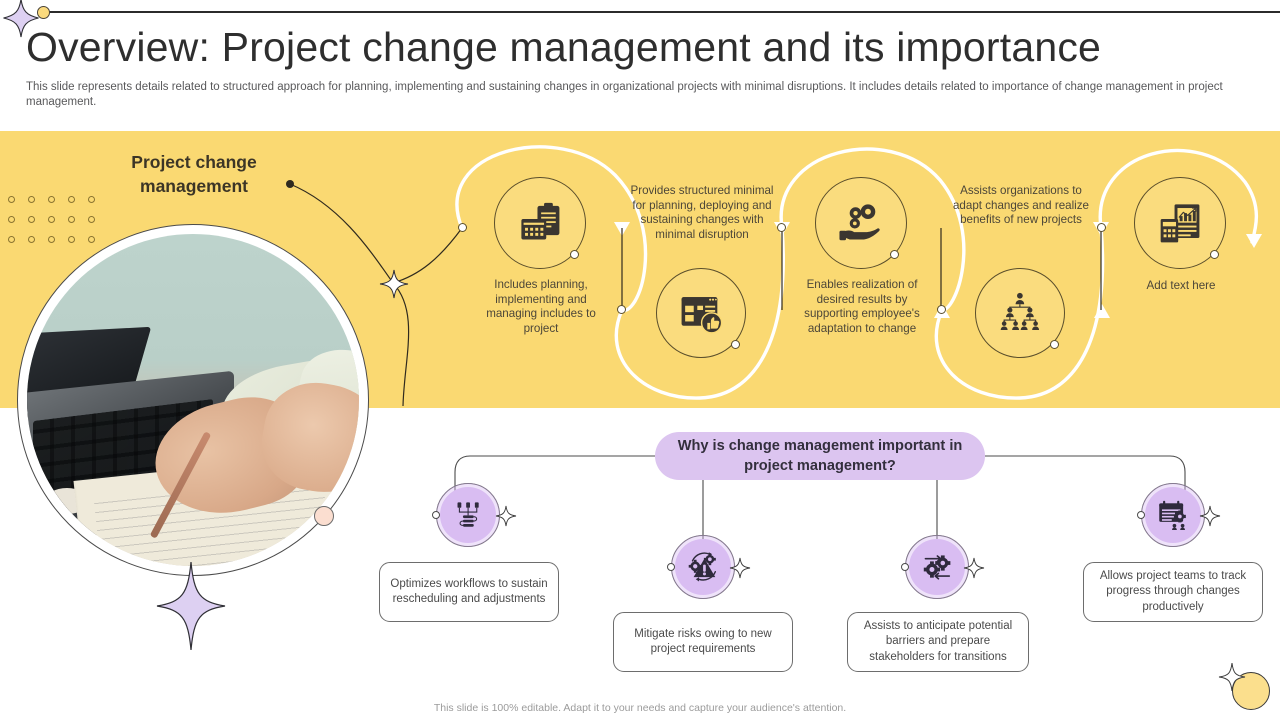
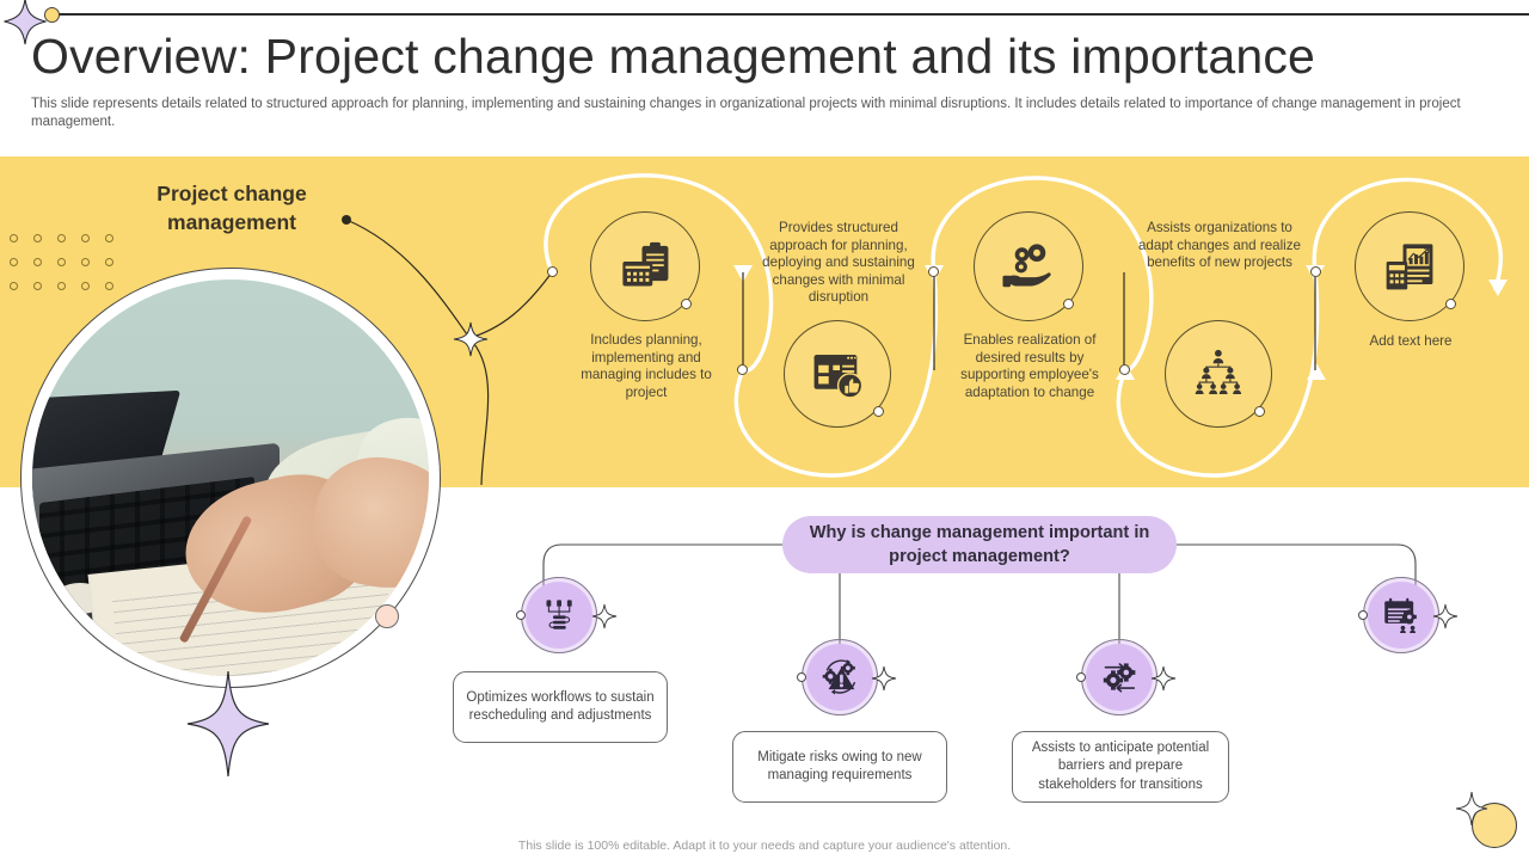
  Overview: Project change management and its importance
  This slide represents details related to structured approach for planning, implementing and sustaining changes in organizational projects with minimal disruptions. It includes details related to importance of change management in project management.
  Project change management
  Includes planning, implementing and managing includes to project
- Provides structured minimal for planning, deploying and sustaining changes with minimal disruption
+ Provides structured approach for planning, deploying and sustaining changes with minimal disruption
  Enables realization of desired results by supporting employee's adaptation to change
  Assists organizations to adapt changes and realize benefits of new projects
  Add text here
  Why is change management important in project management?
  Optimizes workflows to sustain rescheduling and adjustments
- Mitigate risks owing to new project requirements
+ Mitigate risks owing to new managing requirements
  Assists to anticipate potential barriers and prepare stakeholders for transitions
- Allows project teams to track progress through changes productively
  This slide is 100% editable. Adapt it to your needs and capture your audience's attention.
